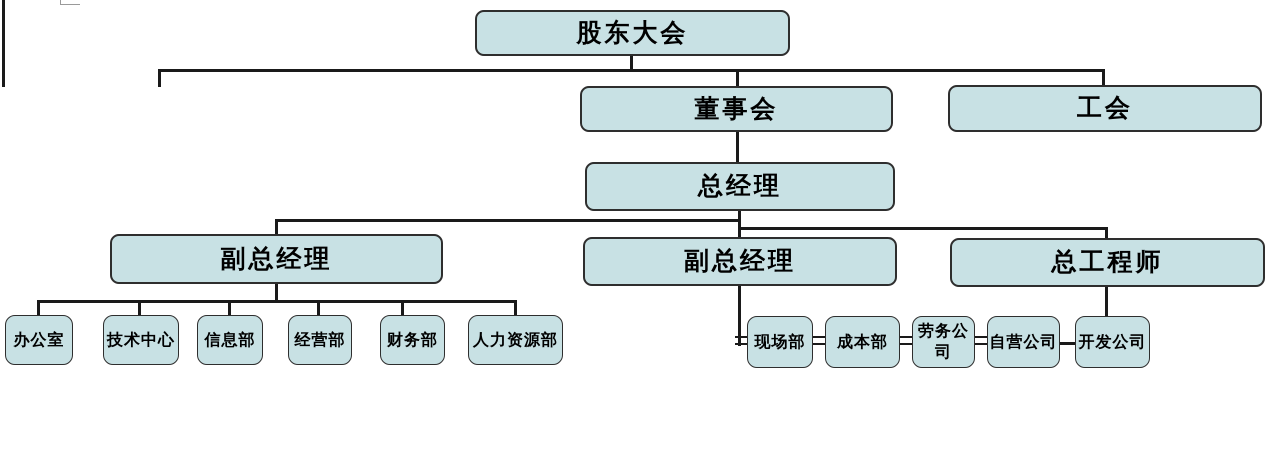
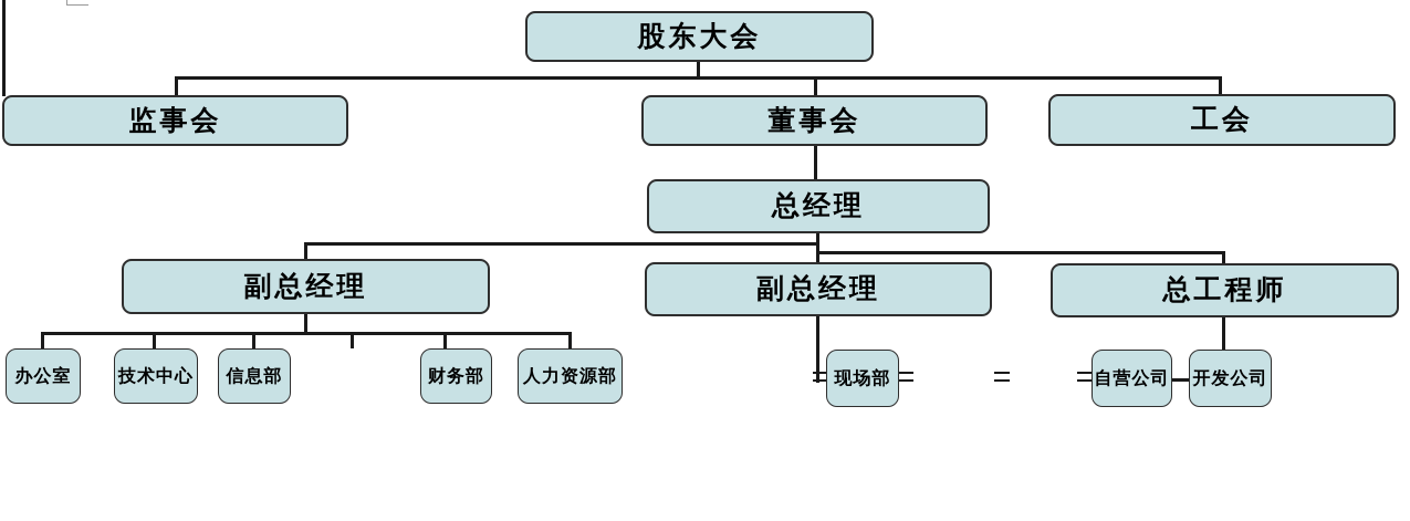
  股东大会
+ 监事会
  董事会
  工会
  总经理
  副总经理
  副总经理
  总工程师
  办公室
  技术中心
  信息部
- 经营部
  财务部
  人力资源部
  现场部
- 成本部
- 劳务公司
  自营公司
  开发公司
